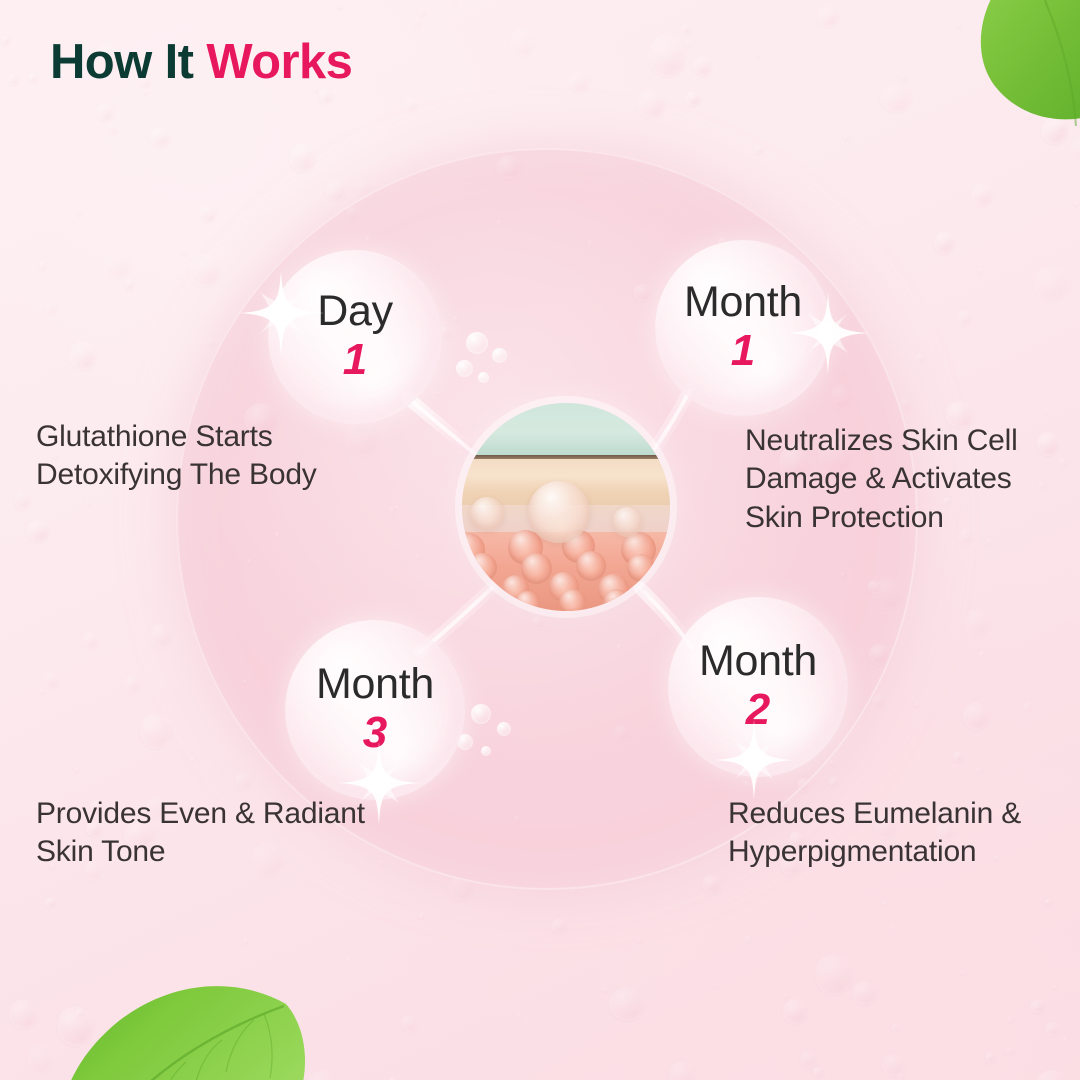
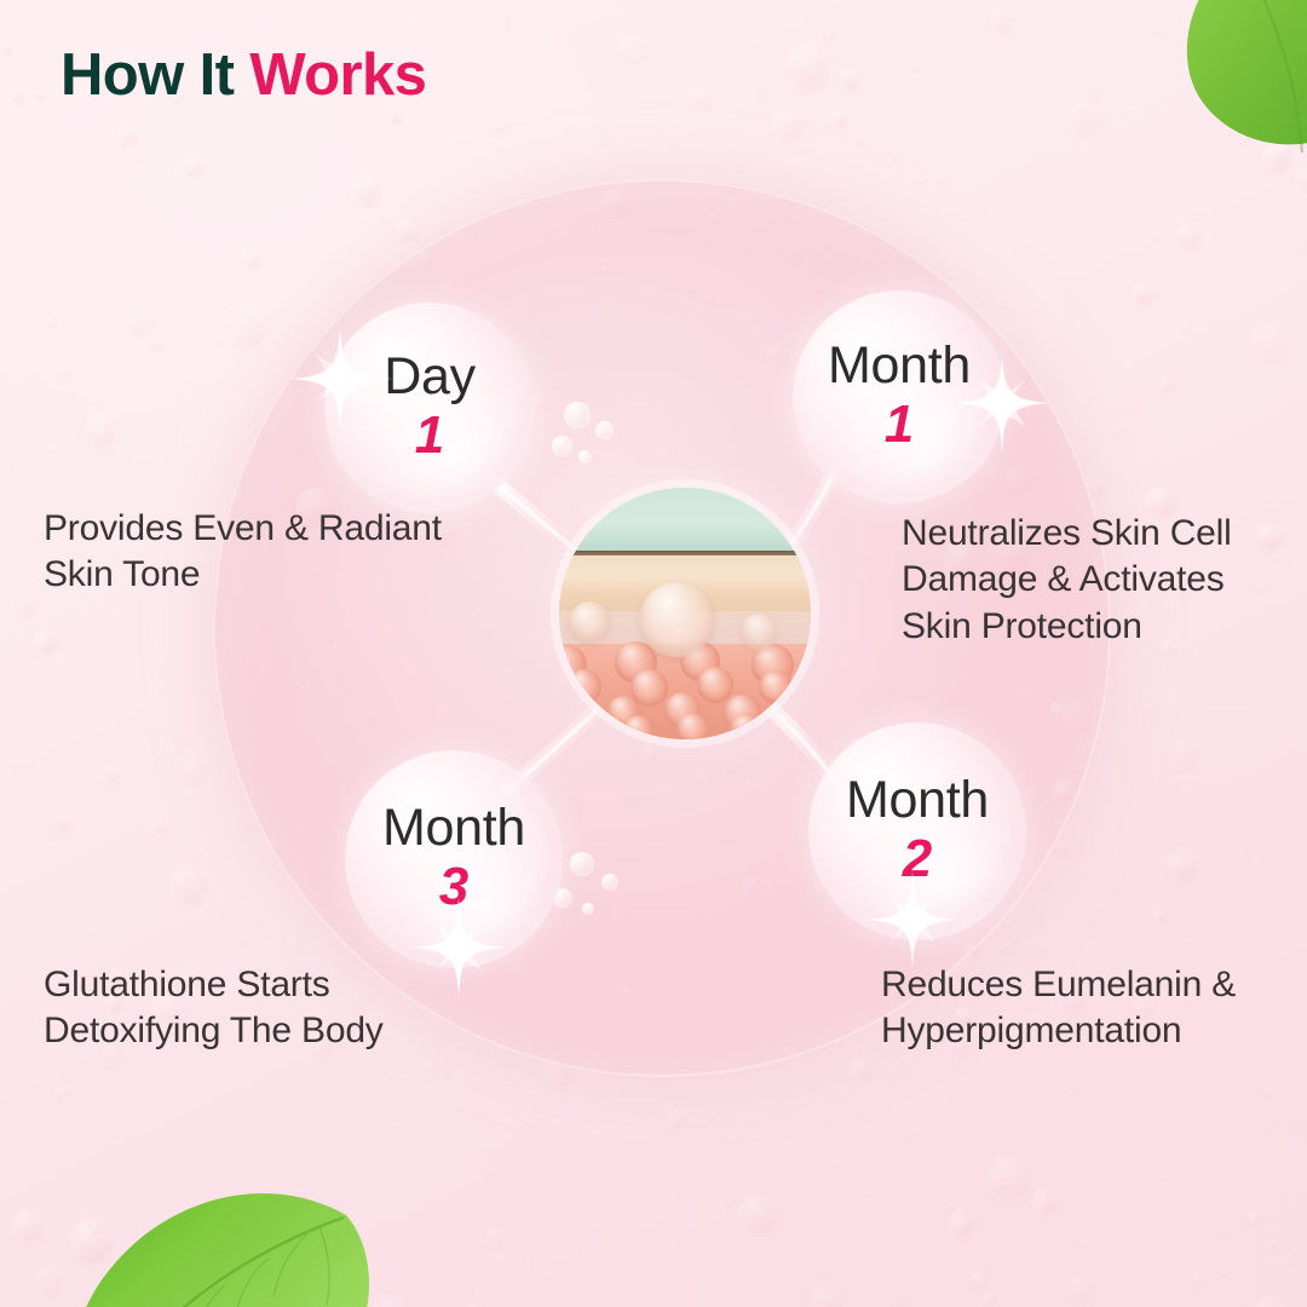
  Day
  1
  Month
  1
  Month
  3
  Month
  2
- Glutathione Starts Detoxifying The Body
+ Provides Even & Radiant Skin Tone
  Neutralizes Skin Cell Damage & Activates Skin Protection
- Provides Even & Radiant Skin Tone
+ Glutathione Starts Detoxifying The Body
  Reduces Eumelanin & Hyperpigmentation
  How It Works
